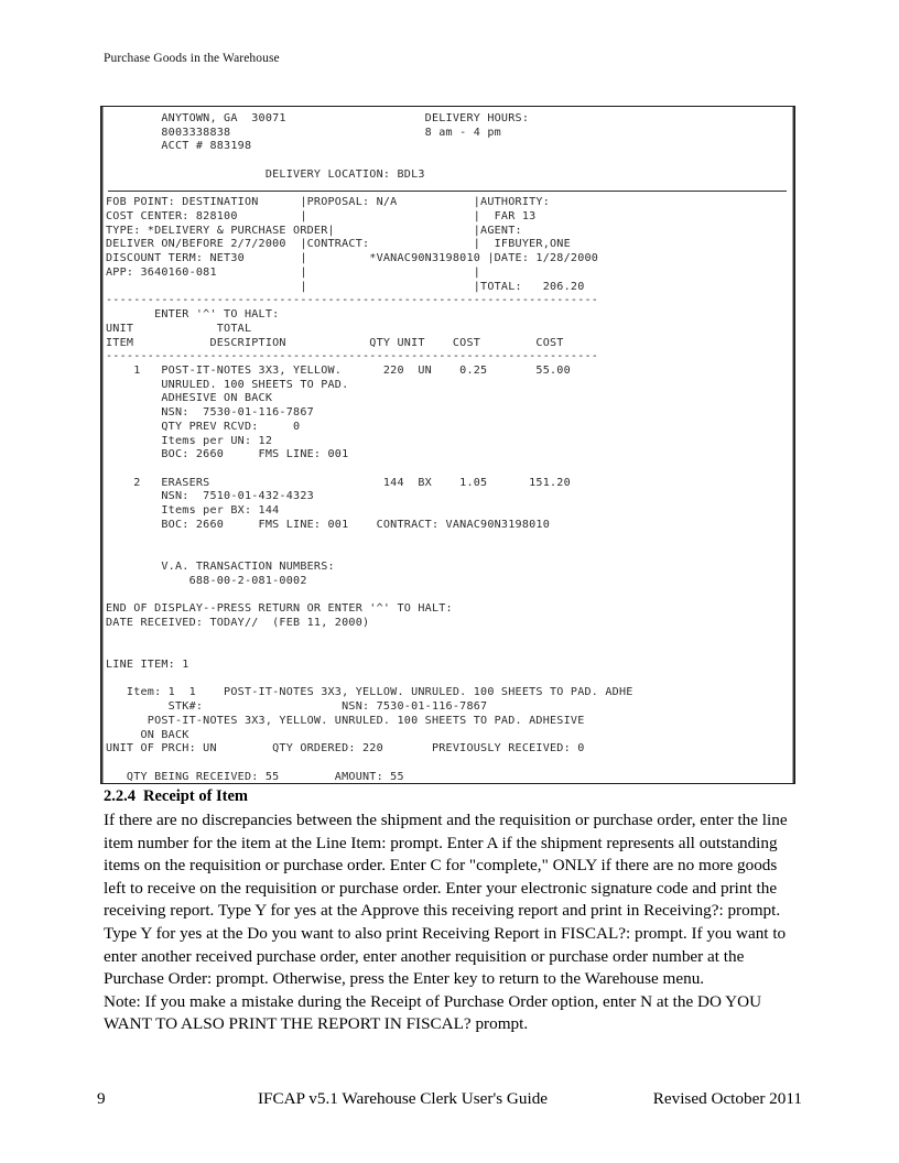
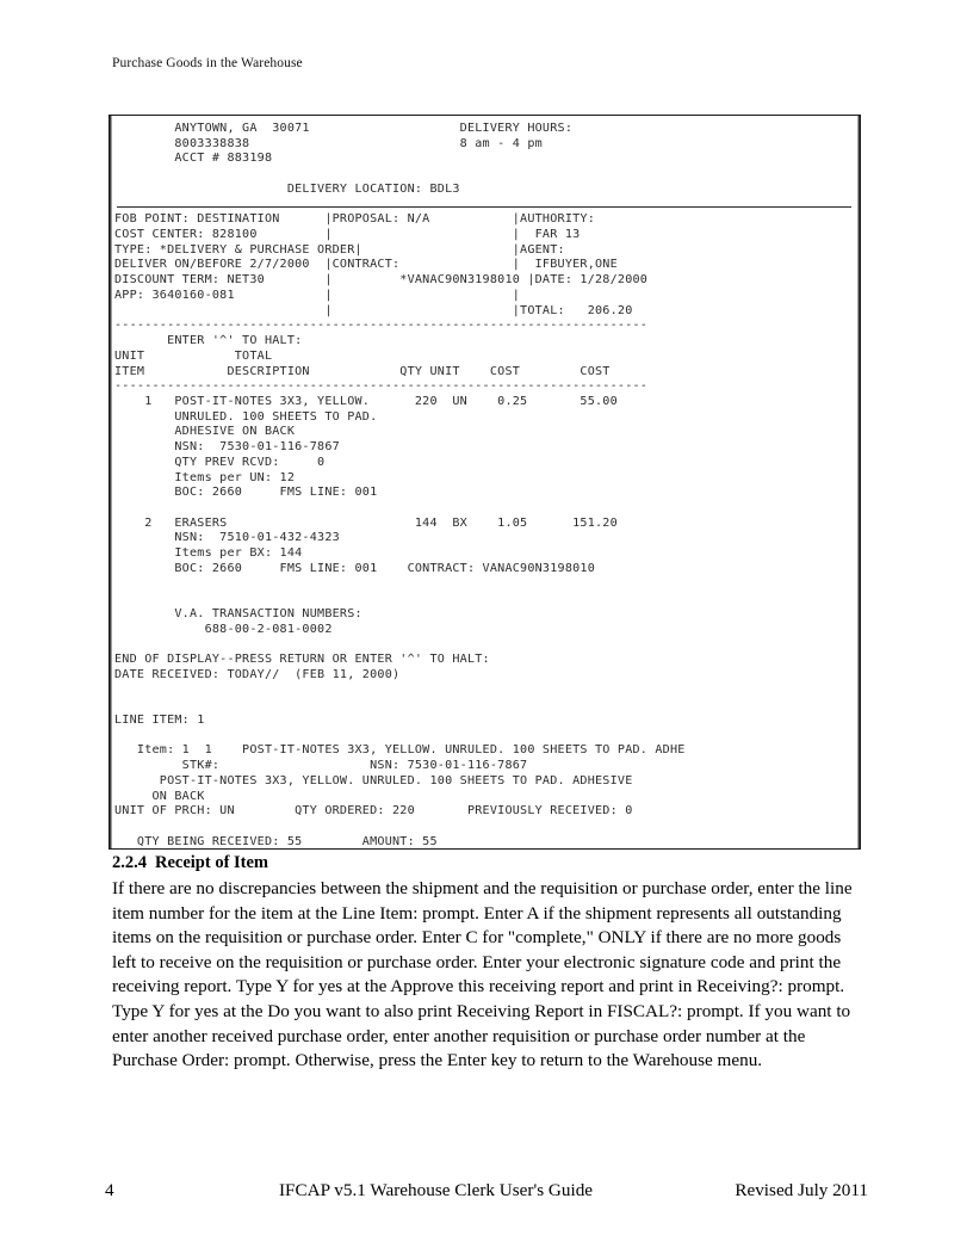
  Purchase Goods in the Warehouse
  ANYTOWN, GA 30071 DELIVERY HOURS:
  8003338838 8 am - 4 pm
  ACCT # 883198
  DELIVERY LOCATION: BDL3
  FOB POINT: DESTINATION |PROPOSAL: N/A |AUTHORITY:
  COST CENTER: 828100 | | FAR 13
  TYPE: *DELIVERY & PURCHASE ORDER| |AGENT:
  DELIVER ON/BEFORE 2/7/2000 |CONTRACT: | IFBUYER,ONE
  DISCOUNT TERM: NET30 | *VANAC90N3198010 |DATE: 1/28/2000
  APP: 3640160-081 | |
  | |TOTAL: 206.20
  -----------------------------------------------------------------------
  ENTER '^' TO HALT:
  UNIT TOTAL
  ITEM DESCRIPTION QTY UNIT COST COST
  -----------------------------------------------------------------------
  1 POST-IT-NOTES 3X3, YELLOW. 220 UN 0.25 55.00
  UNRULED. 100 SHEETS TO PAD.
  ADHESIVE ON BACK
  NSN: 7530-01-116-7867
  QTY PREV RCVD: 0
  Items per UN: 12
  BOC: 2660 FMS LINE: 001
  2 ERASERS 144 BX 1.05 151.20
  NSN: 7510-01-432-4323
  Items per BX: 144
  BOC: 2660 FMS LINE: 001 CONTRACT: VANAC90N3198010
  V.A. TRANSACTION NUMBERS:
  688-00-2-081-0002
  END OF DISPLAY--PRESS RETURN OR ENTER '^' TO HALT:
  DATE RECEIVED: TODAY// (FEB 11, 2000)
  LINE ITEM: 1
  Item: 1 1 POST-IT-NOTES 3X3, YELLOW. UNRULED. 100 SHEETS TO PAD. ADHE
  STK#: NSN: 7530-01-116-7867
  POST-IT-NOTES 3X3, YELLOW. UNRULED. 100 SHEETS TO PAD. ADHESIVE
  ON BACK
  UNIT OF PRCH: UN QTY ORDERED: 220 PREVIOUSLY RECEIVED: 0
  QTY BEING RECEIVED: 55 AMOUNT: 55
  2.2.4 Receipt of Item
  If there are no discrepancies between the shipment and the requisition or purchase order, enter the line item number for the item at the Line Item: prompt. Enter A if the shipment represents all outstanding items on the requisition or purchase order. Enter C for "complete," ONLY if there are no more goods left to receive on the requisition or purchase order. Enter your electronic signature code and print the receiving report. Type Y for yes at the Approve this receiving report and print in Receiving?: prompt. Type Y for yes at the Do you want to also print Receiving Report in FISCAL?: prompt. If you want to enter another received purchase order, enter another requisition or purchase order number at the Purchase Order: prompt. Otherwise, press the Enter key to return to the Warehouse menu.
- Note: If you make a mistake during the Receipt of Purchase Order option, enter N at the DO YOU WANT TO ALSO PRINT THE REPORT IN FISCAL? prompt.
- 9
+ 4
  IFCAP v5.1 Warehouse Clerk User's Guide
- Revised October 2011
+ Revised July 2011
